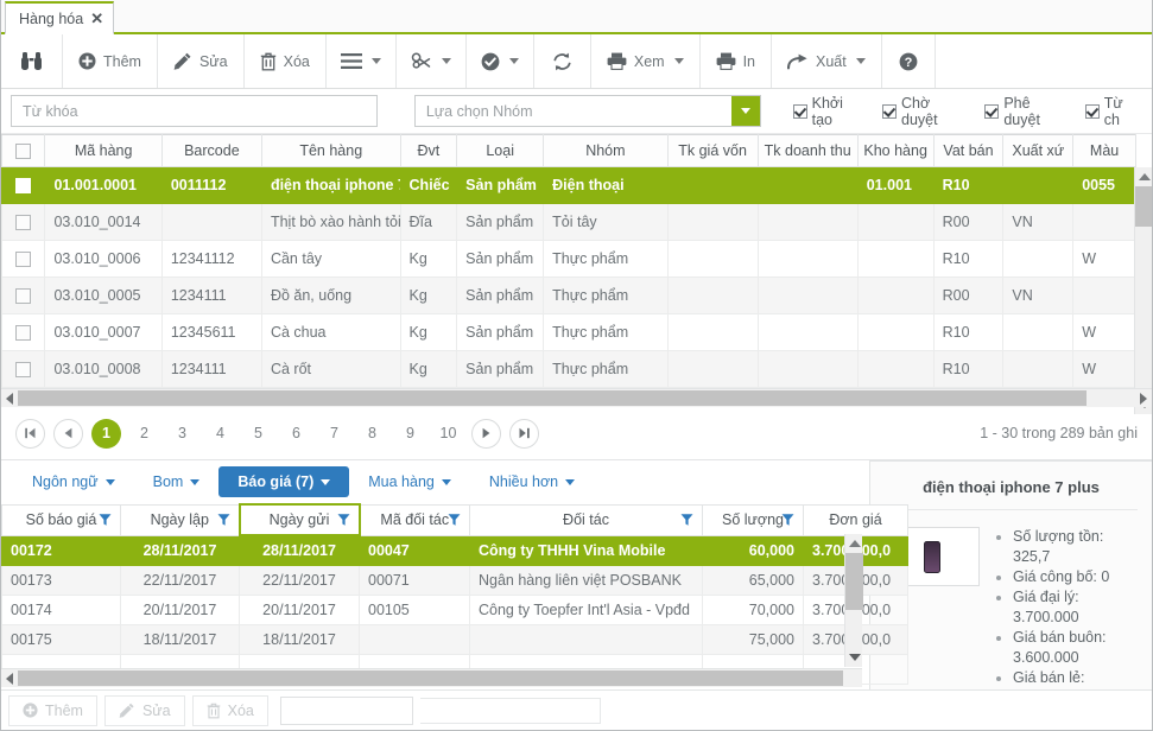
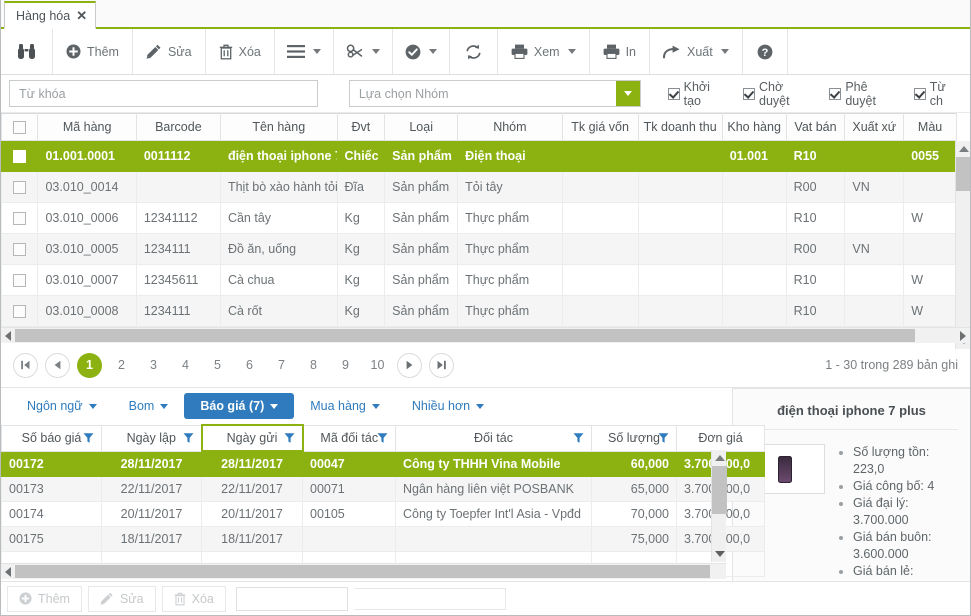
  Hàng hóa
  ✕
  Thêm
  Sửa
  Xóa
  Xem
  In
  Xuất
  ?
  Từ khóa
  Lựa chọn Nhóm
  Khởi tạo
  Chờ duyệt
  Phê duyệt
  Từ ch
  	Mã hàng	Barcode	Tên hàng	Đvt	Loại	Nhóm	Tk giá vốn	Tk doanh thu	Kho hàng	Vat bán	Xuất xứ	Màu
  	01.001.0001	0011112	điện thoại iphone	Chiếc	Sản phẩm	Điện thoại			01.001	R10		0055
  	03.010_0014		Thịt bò xào hành tỏi	Đĩa	Sản phẩm	Tỏi tây				R00	VN
  	03.010_0006	12341112	Cần tây	Kg	Sản phẩm	Thực phẩm				R10		W
  	03.010_0005	1234111	Đồ ăn, uống	Kg	Sản phẩm	Thực phẩm				R00	VN
  	03.010_0007	12345611	Cà chua	Kg	Sản phẩm	Thực phẩm				R10		W
  	03.010_0008	1234111	Cà rốt	Kg	Sản phẩm	Thực phẩm				R10		W
  1
  2
  3
  4
  5
  6
  7
  8
  9
  10
  1 - 30 trong 289 bản ghi
  Ngôn ngữ
  Bom
  Báo giá (7)
  Mua hàng
  Nhiều hơn
  Số báo giá	Ngày lập	Ngày gửi	Mã đối tác	Đối tác	Số lượng	Đơn giá
  00172	28/11/2017	28/11/2017	00047	Công ty THHH Vina Mobile	60,000	3.7000,0
  00173	22/11/2017	22/11/2017	00071	Ngân hàng liên việt POSBANK	65,000	3.7000,0
  00174	20/11/2017	20/11/2017	00105	Công ty Toepfer Int'l Asia - Vpđd	70,000	3.7000,0
  00175	18/11/2017	18/11/2017			75,000	3.7000,0
  điện thoại iphone 7 plus
- Số lượng tồn: 325,7
+ Số lượng tồn: 223,0
- Giá công bố: 0
+ Giá công bố: 4
  Giá đại lý: 3.700.000
  Giá bán buôn: 3.600.000
  Thêm
  Sửa
  Xóa
